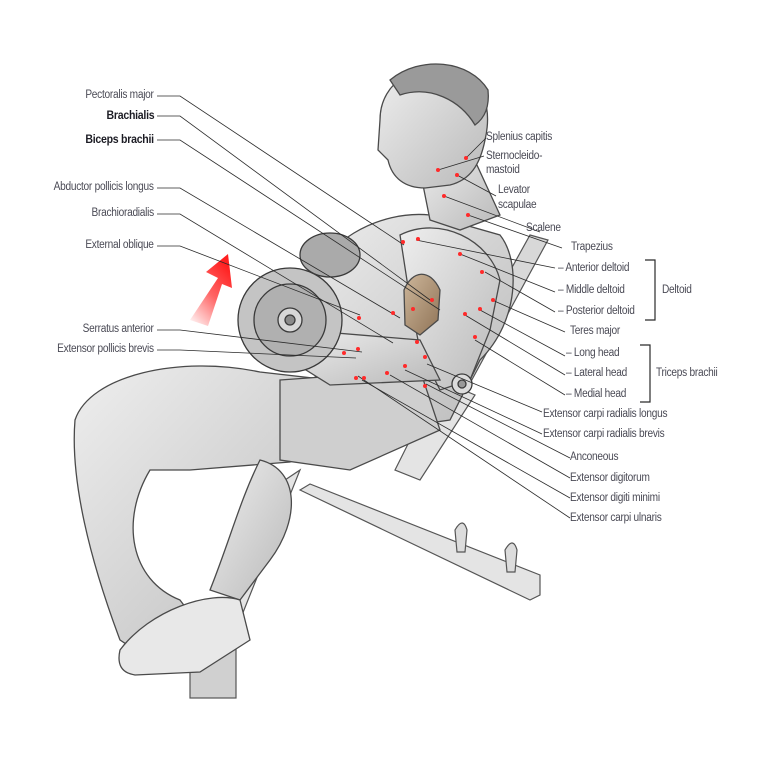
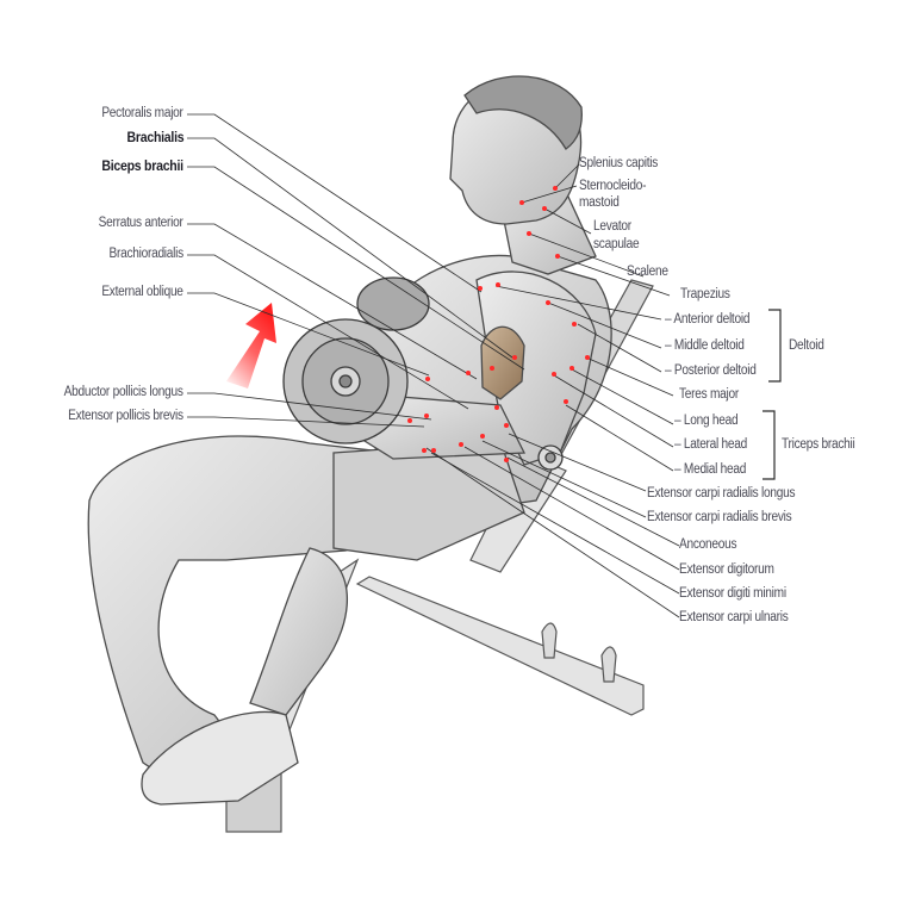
  Pectoralis major
  Brachialis
  Biceps brachii
- Abductor pollicis longus
+ Serratus anterior
  Brachioradialis
  External oblique
- Serratus anterior
+ Abductor pollicis longus
  Extensor pollicis brevis
  Splenius capitis
  Sternocleido-
  mastoid
  Levator
  scapulae
  Scalene
  Trapezius
  – Anterior deltoid
  – Middle deltoid
  – Posterior deltoid
  Teres major
  – Long head
  – Lateral head
  – Medial head
  Extensor carpi radialis longus
  Extensor carpi radialis brevis
  Anconeous
  Extensor digitorum
  Extensor digiti minimi
  Extensor carpi ulnaris
  Deltoid
  Triceps brachii
